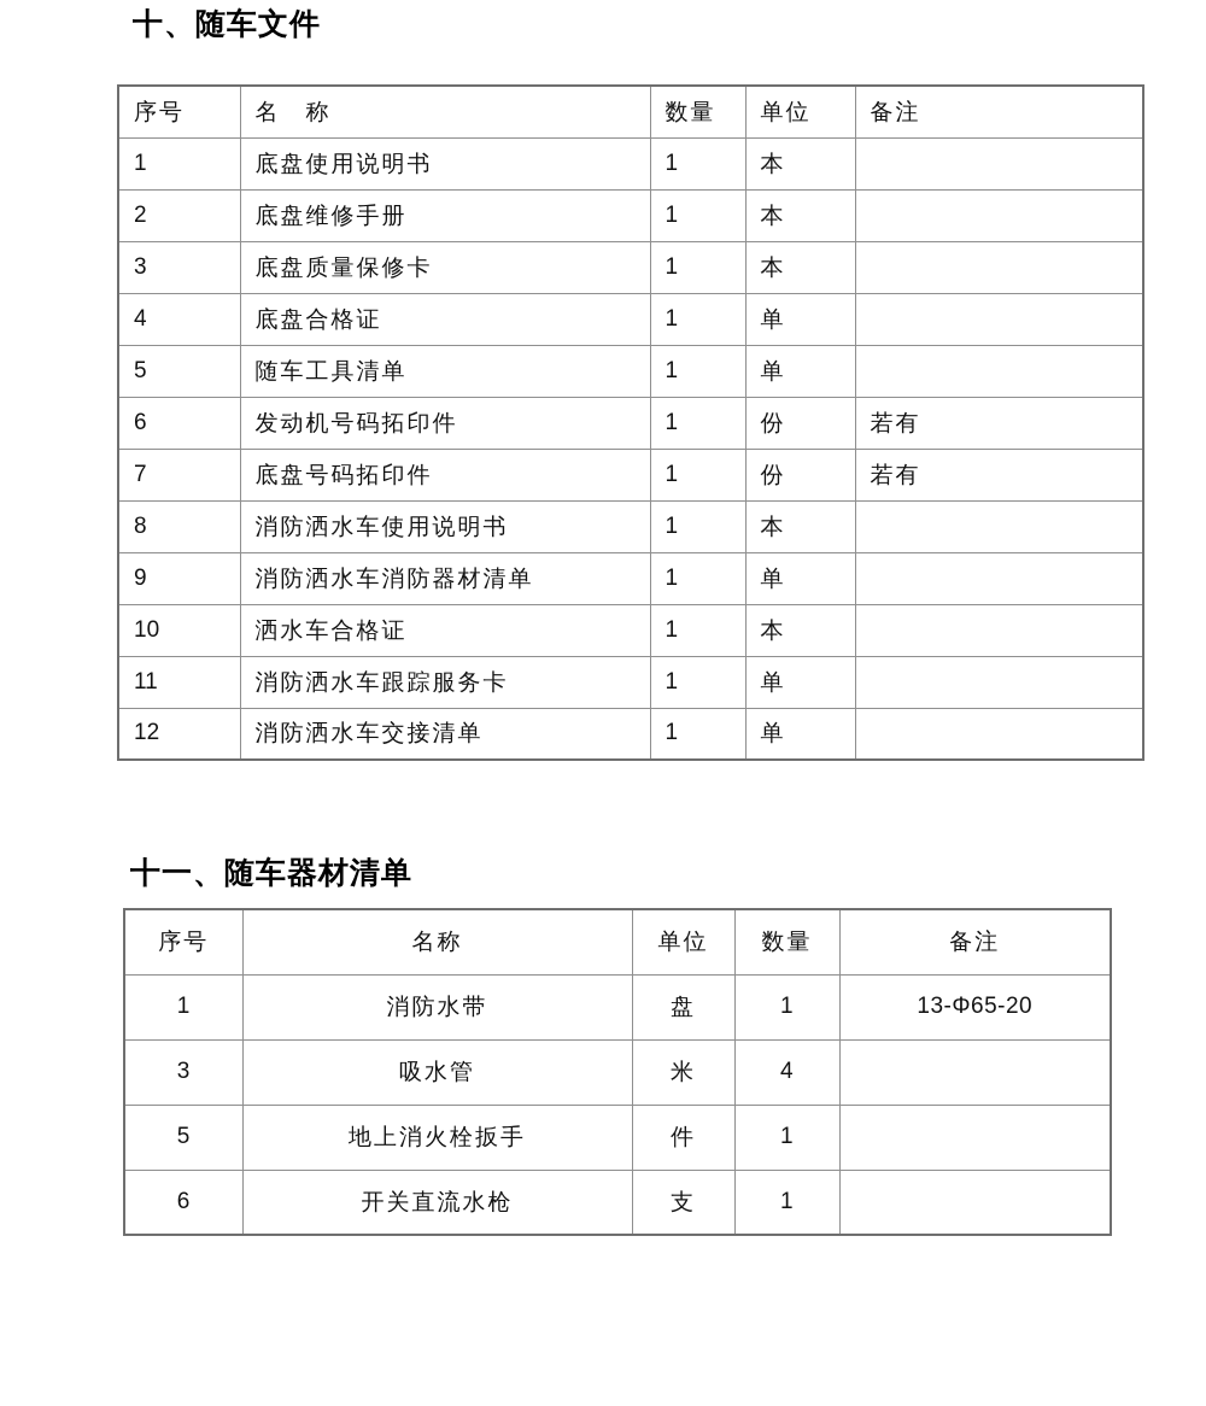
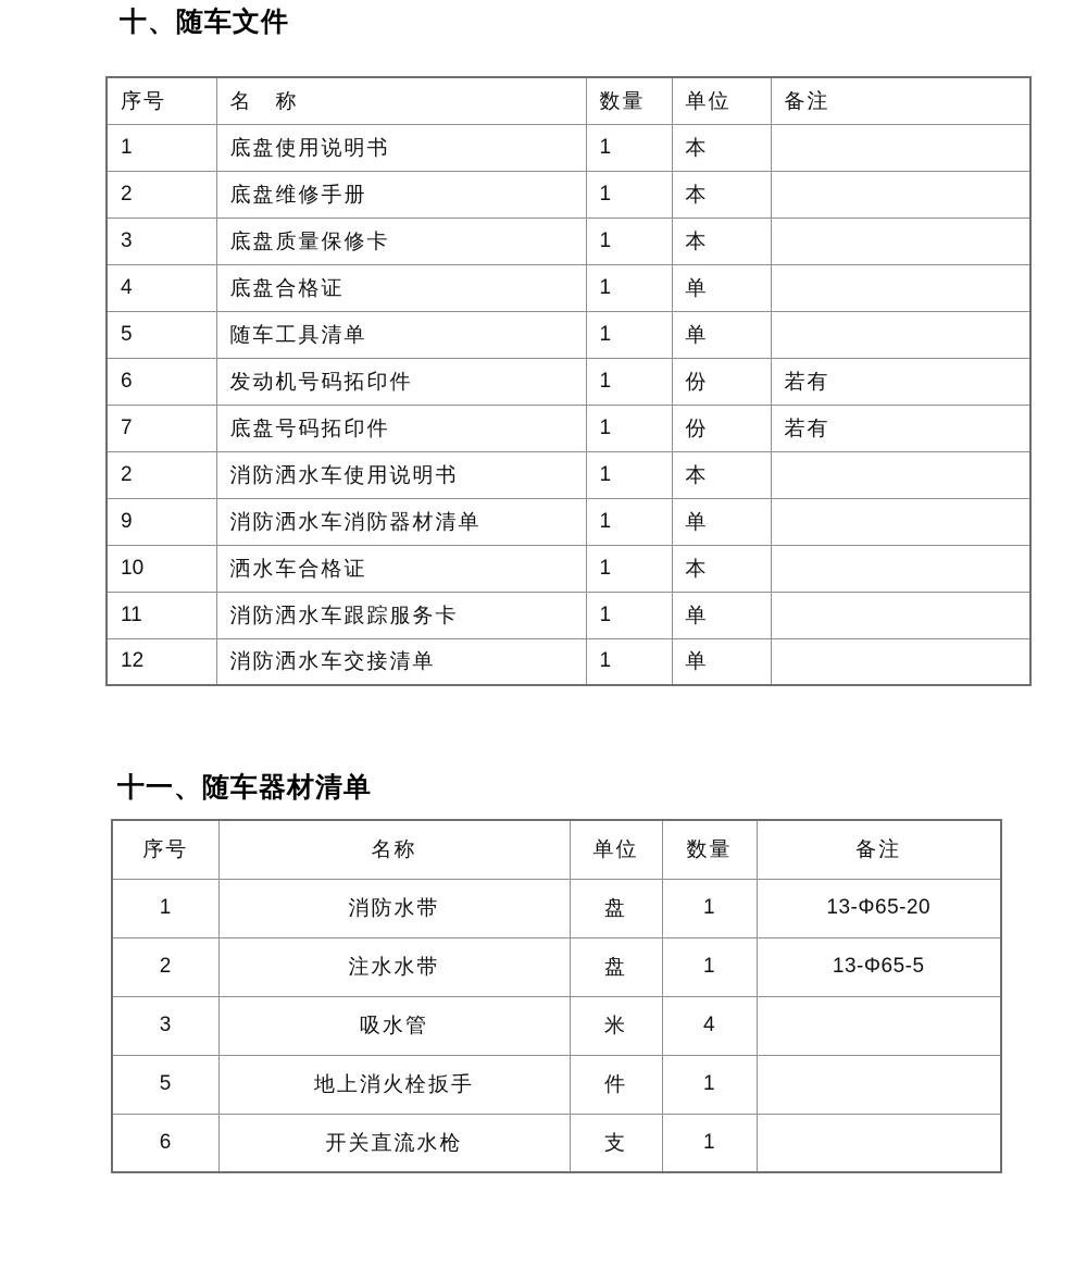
  十、随车文件
  序号	名 称	数量	单位	备注
  1	底盘使用说明书	1	本
  2	底盘维修手册	1	本
  3	底盘质量保修卡	1	本
  4	底盘合格证	1	单
  5	随车工具清单	1	单
  6	发动机号码拓印件	1	份	若有
  7	底盘号码拓印件	1	份	若有
- 8	消防洒水车使用说明书	1	本
+ 2	消防洒水车使用说明书	1	本
  9	消防洒水车消防器材清单	1	单
  10	洒水车合格证	1	本
  11	消防洒水车跟踪服务卡	1	单
  12	消防洒水车交接清单	1	单
  十一、随车器材清单
  序号	名称	单位	数量	备注
  1	消防水带	盘	1	13-Φ65-20
+ 2	注水水带	盘	1	13-Φ65-5
  3	吸水管	米	4
  5	地上消火栓扳手	件	1
  6	开关直流水枪	支	1
